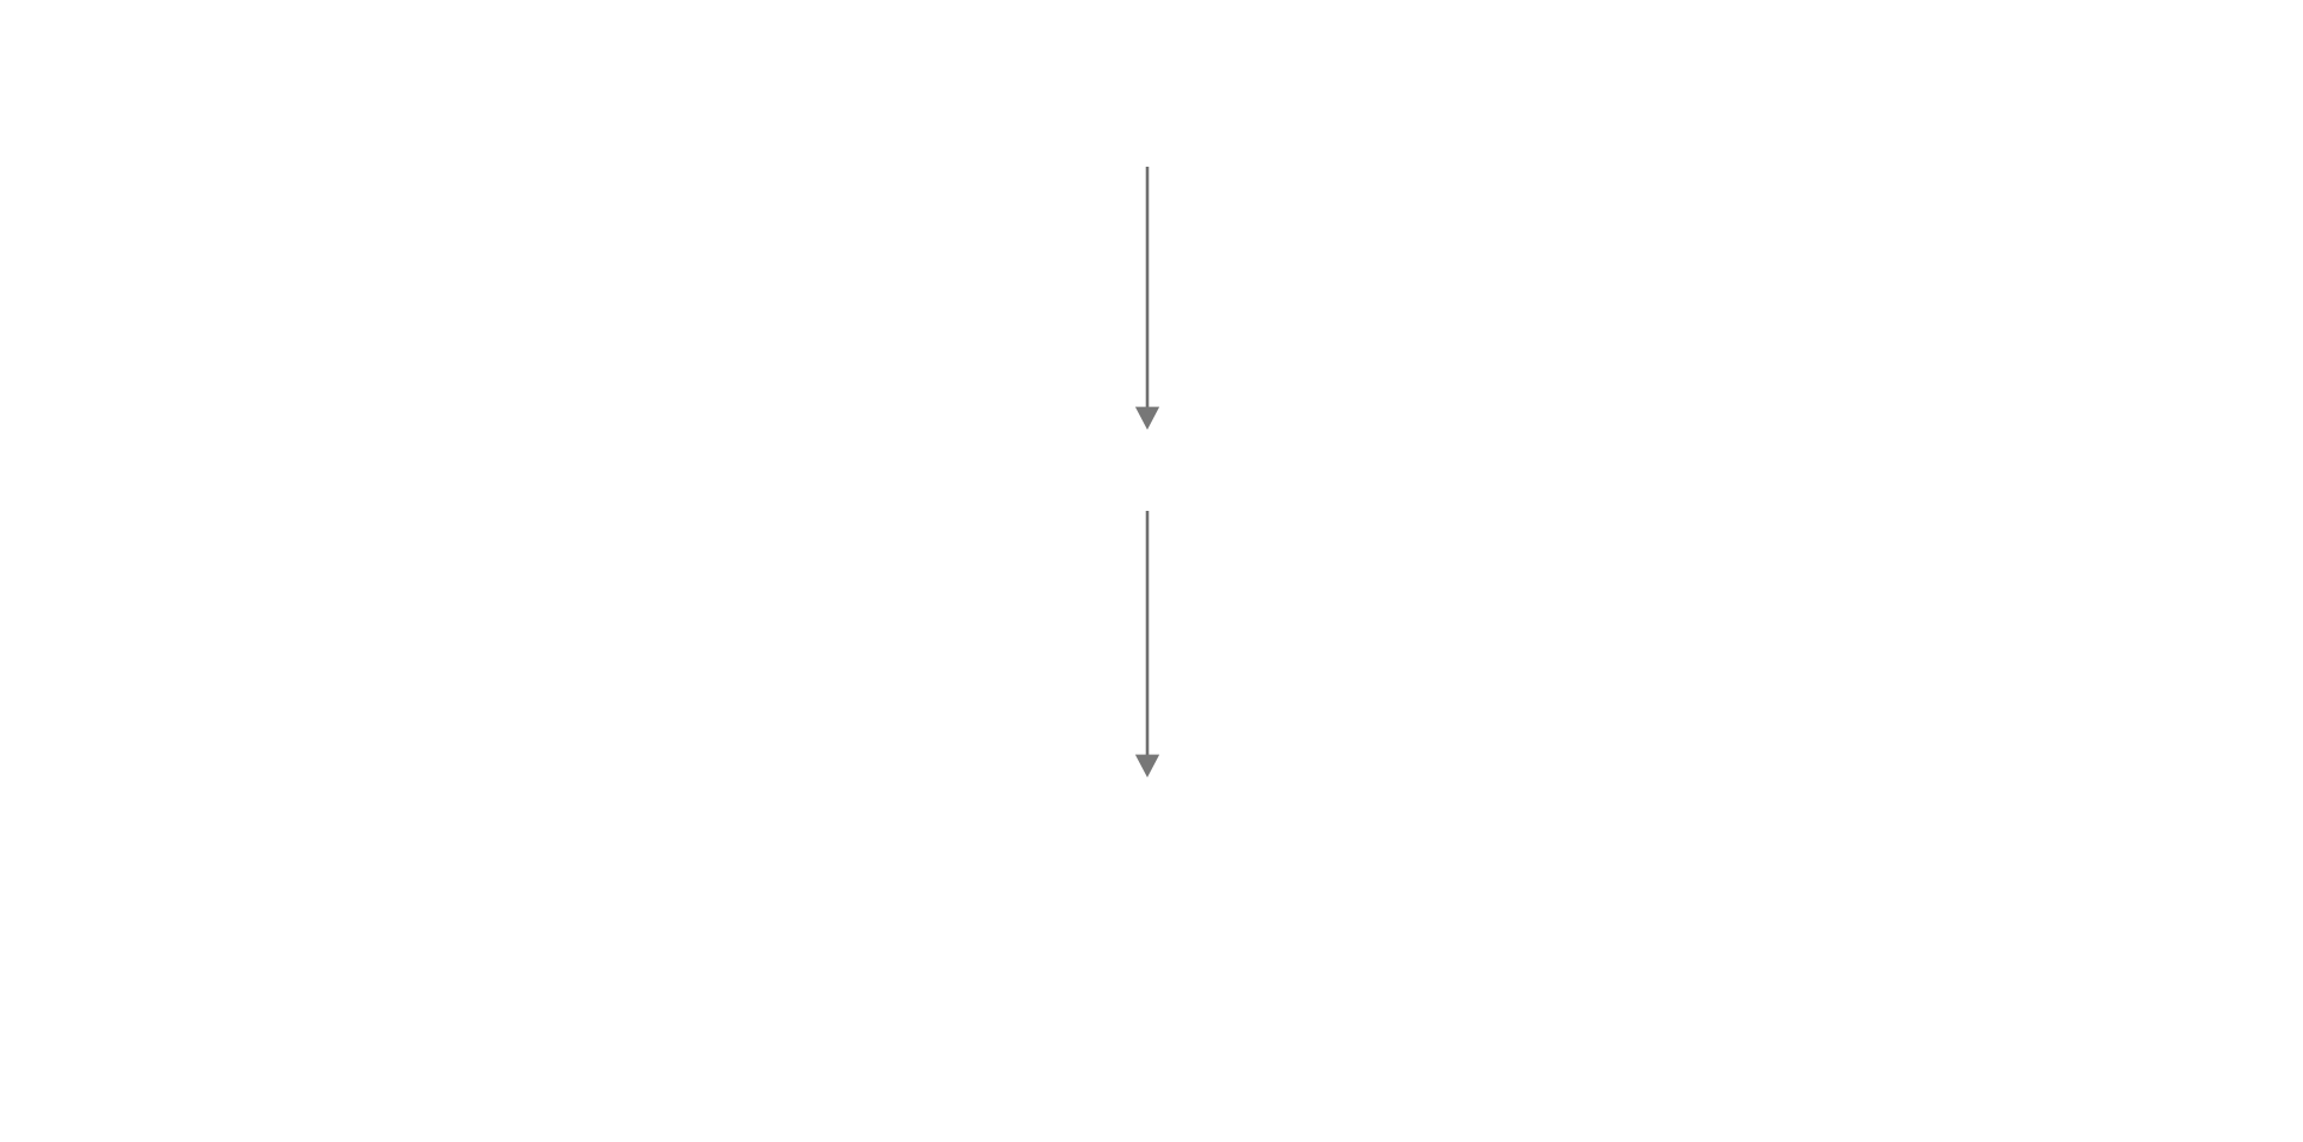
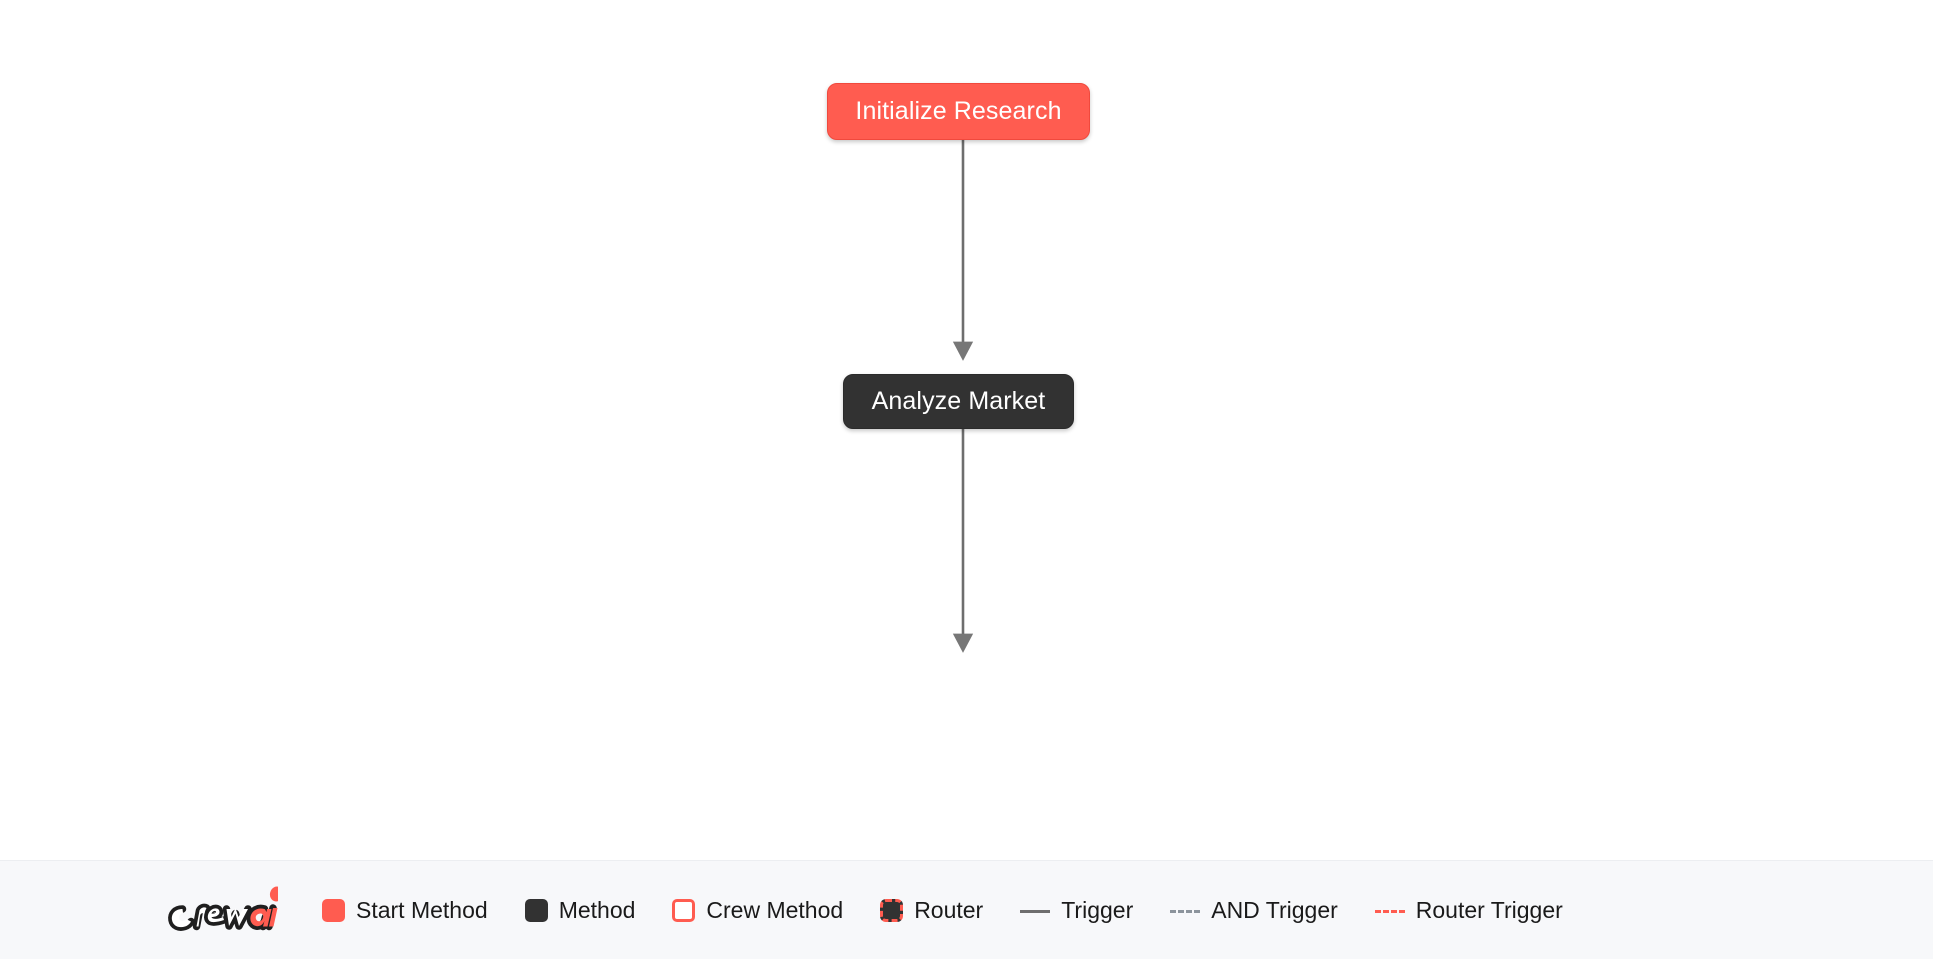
+ Initialize Research
+ Analyze Market
+ Start Method
+ Method
+ Crew Method
+ Router
+ Trigger
+ AND Trigger
+ Router Trigger
